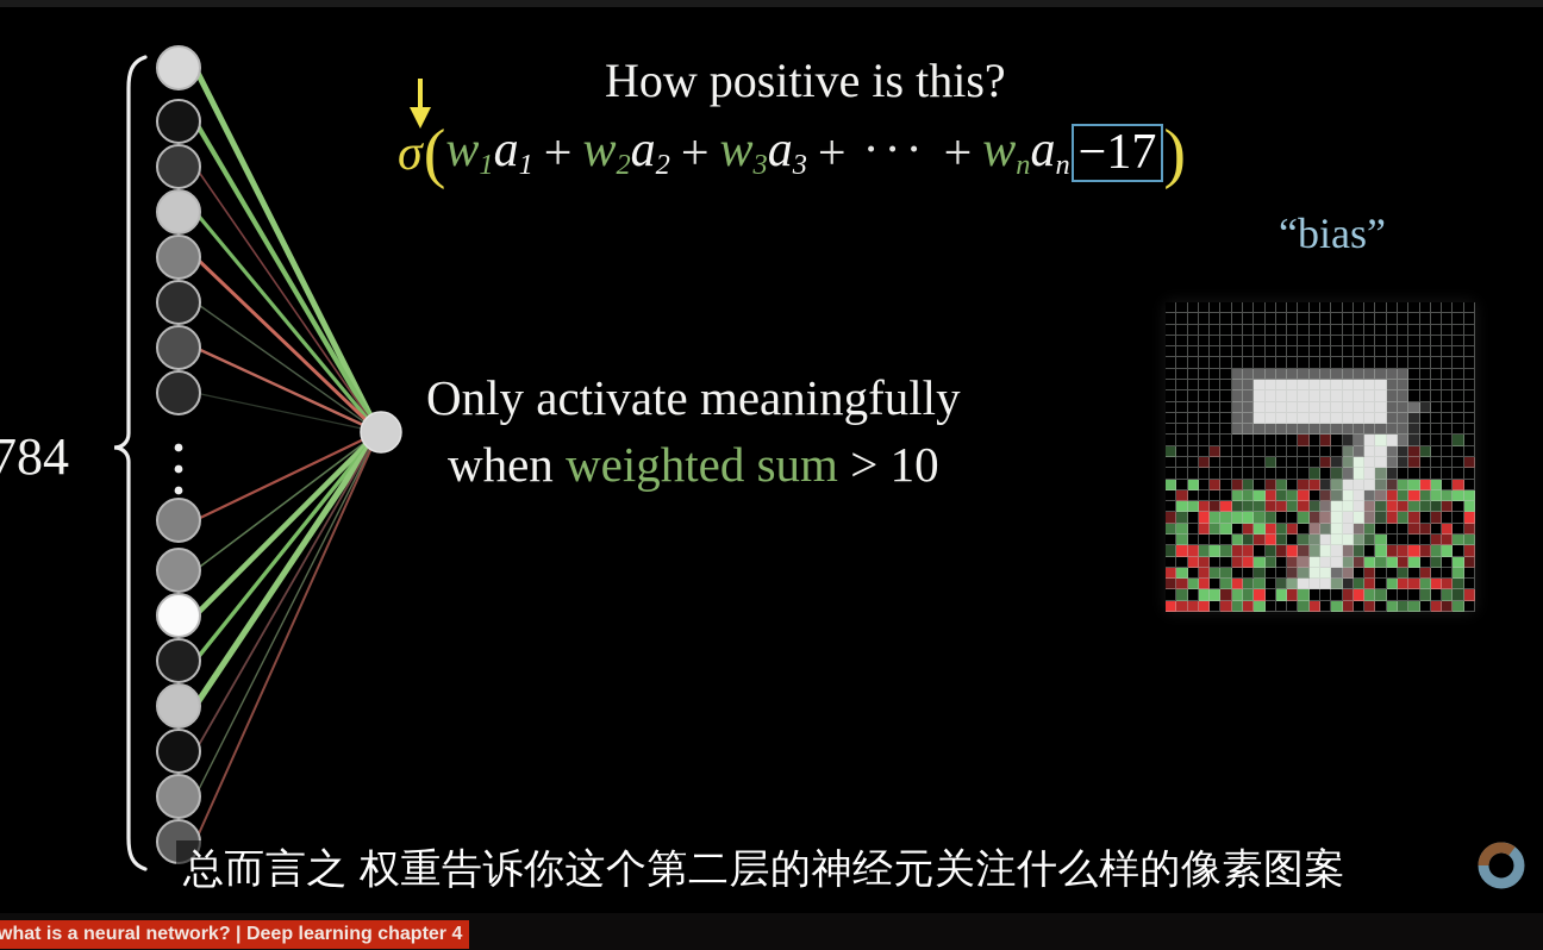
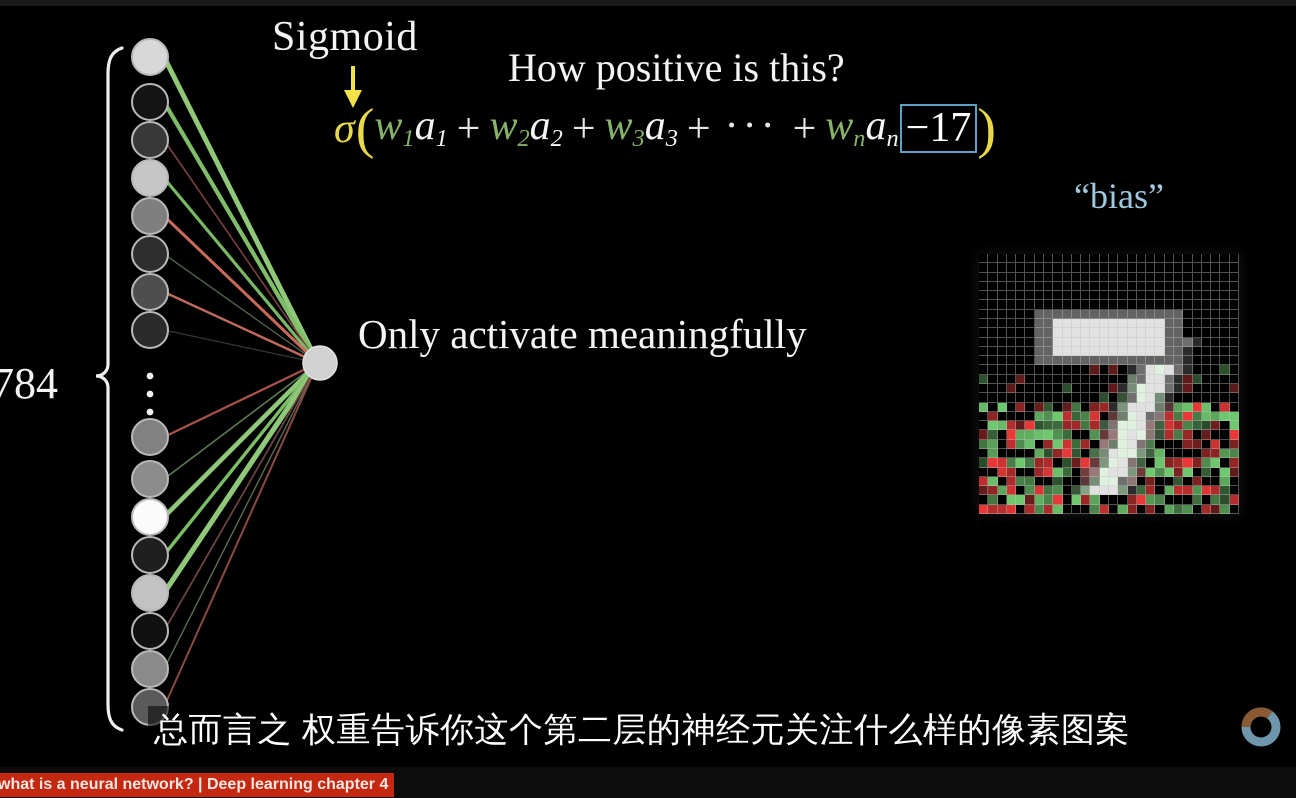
+ Sigmoid
  How positive is this?
  σ
  (
  w1a1
  +
  w2a2
  +
  w3a3
  +
  ···
  +
  wnan
  −17
  )
  “bias”
  Only activate meaningfully
- when weighted sum > 10
  784
  总而言之 权重告诉你这个第二层的神经元关注什么样的像素图案
  what is a neural network? | Deep learning chapter 4
